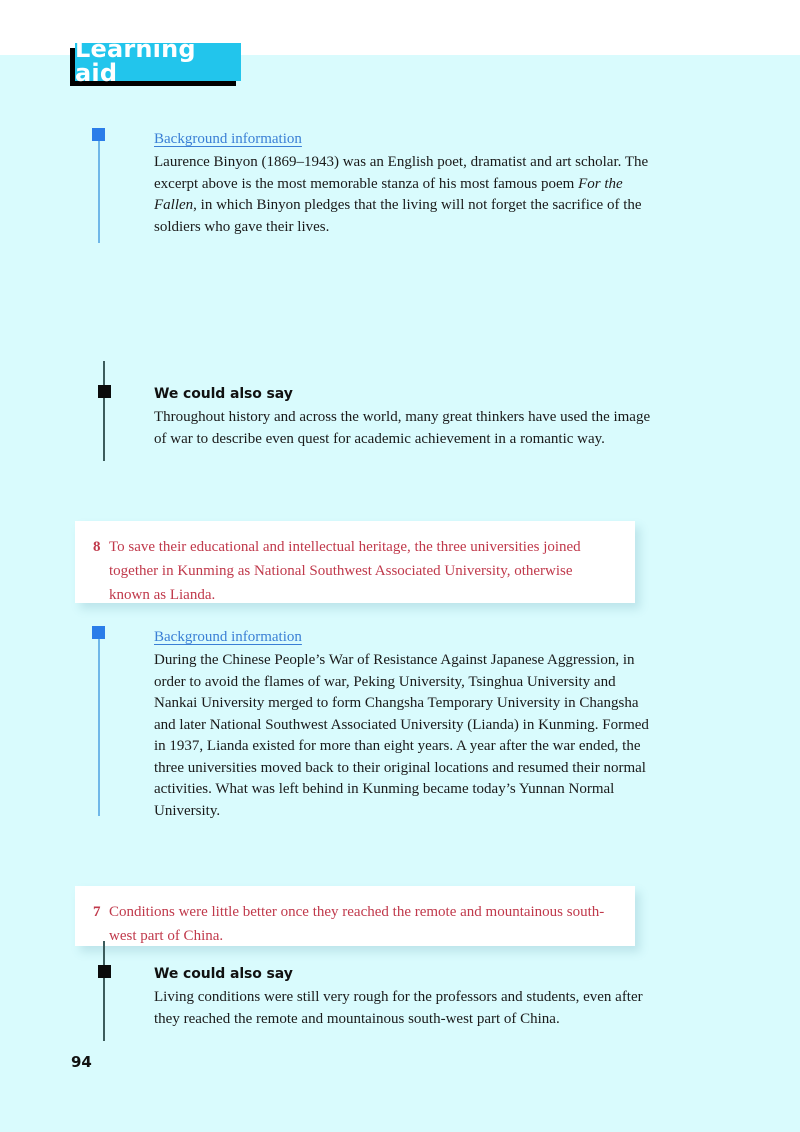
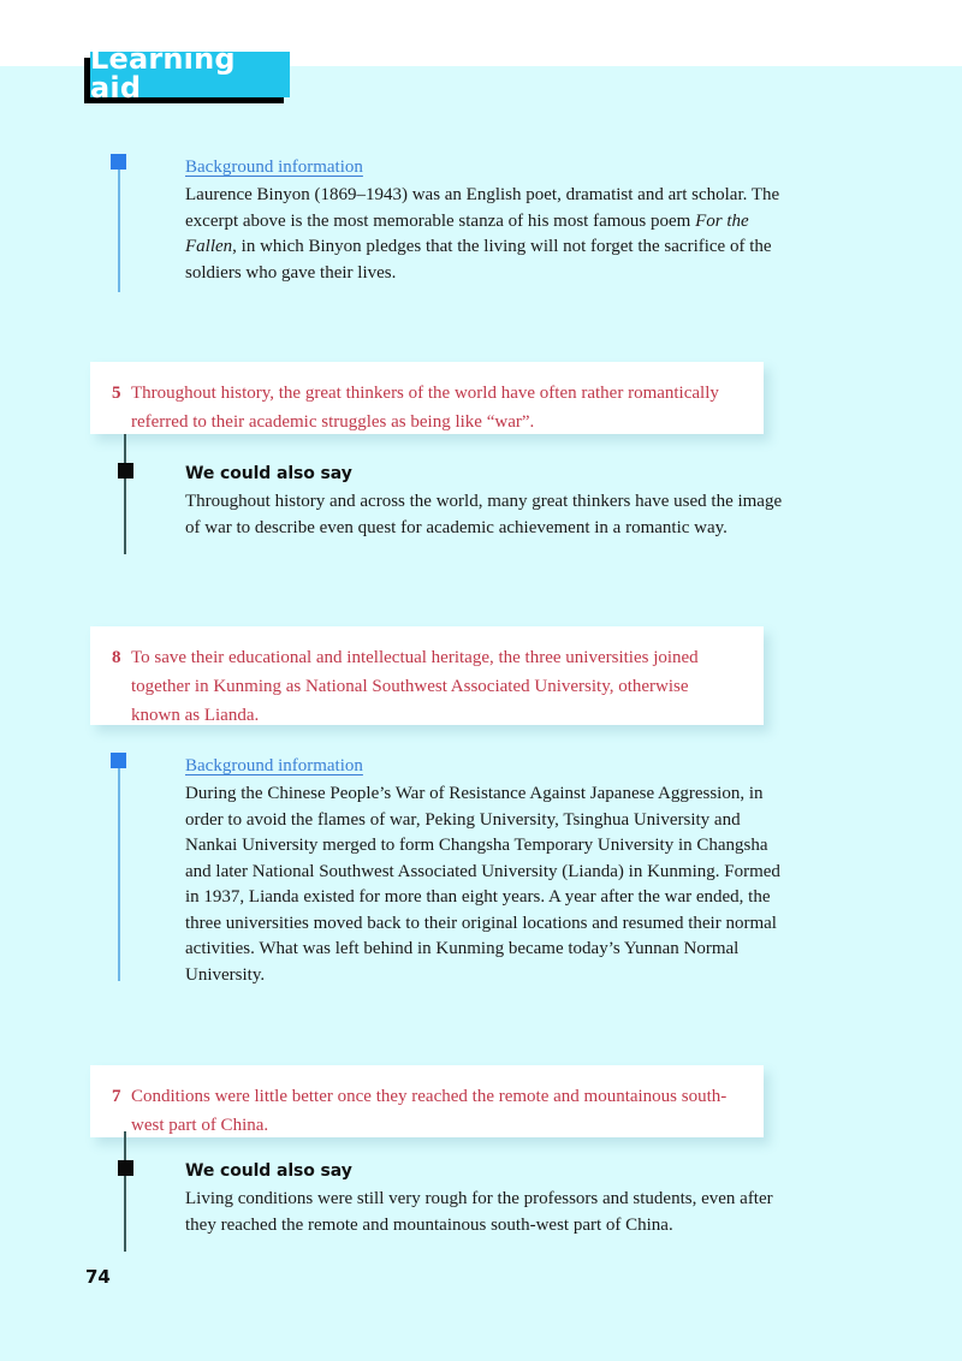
  Learning aid
  Background information
  Laurence Binyon (1869–1943) was an English poet, dramatist and art scholar. The excerpt above is the most memorable stanza of his most famous poem For the Fallen, in which Binyon pledges that the living will not forget the sacrifice of the soldiers who gave their lives.
+ 5
+ Throughout history, the great thinkers of the world have often rather romantically referred to their academic struggles as being like “war”.
  We could also say
  Throughout history and across the world, many great thinkers have used the image of war to describe even quest for academic achievement in a romantic way.
  8
  To save their educational and intellectual heritage, the three universities joined together in Kunming as National Southwest Associated University, otherwise known as Lianda.
  Background information
  During the Chinese People’s War of Resistance Against Japanese Aggression, in order to avoid the flames of war, Peking University, Tsinghua University and Nankai University merged to form Changsha Temporary University in Changsha and later National Southwest Associated University (Lianda) in Kunming. Formed in 1937, Lianda existed for more than eight years. A year after the war ended, the three universities moved back to their original locations and resumed their normal activities. What was left behind in Kunming became today’s Yunnan Normal University.
  7
  Conditions were little better once they reached the remote and mountainous south-west part of China.
  We could also say
  Living conditions were still very rough for the professors and students, even after they reached the remote and mountainous south-west part of China.
- 94
+ 74
